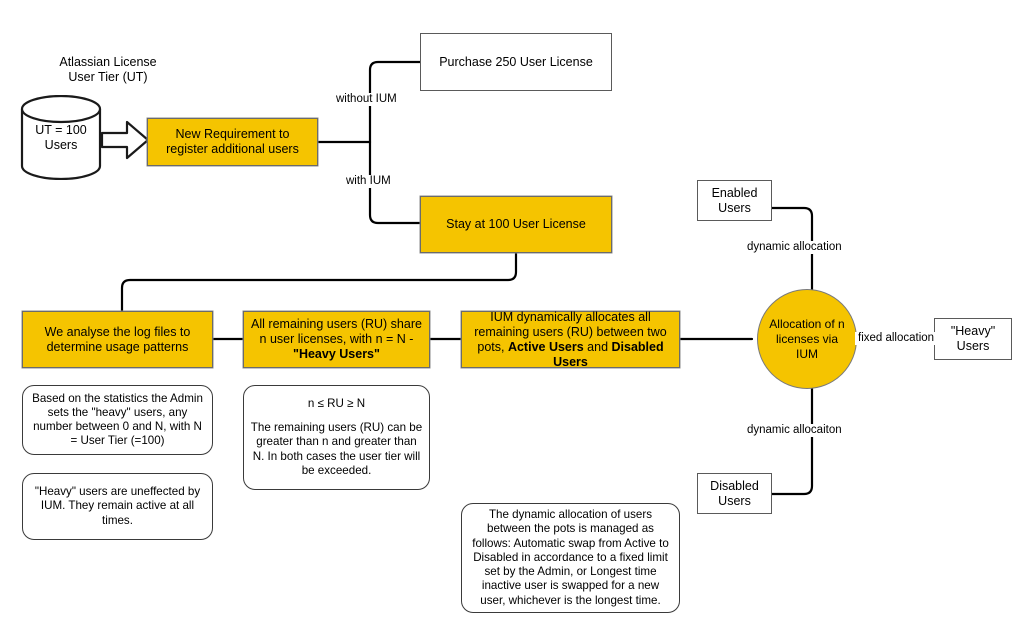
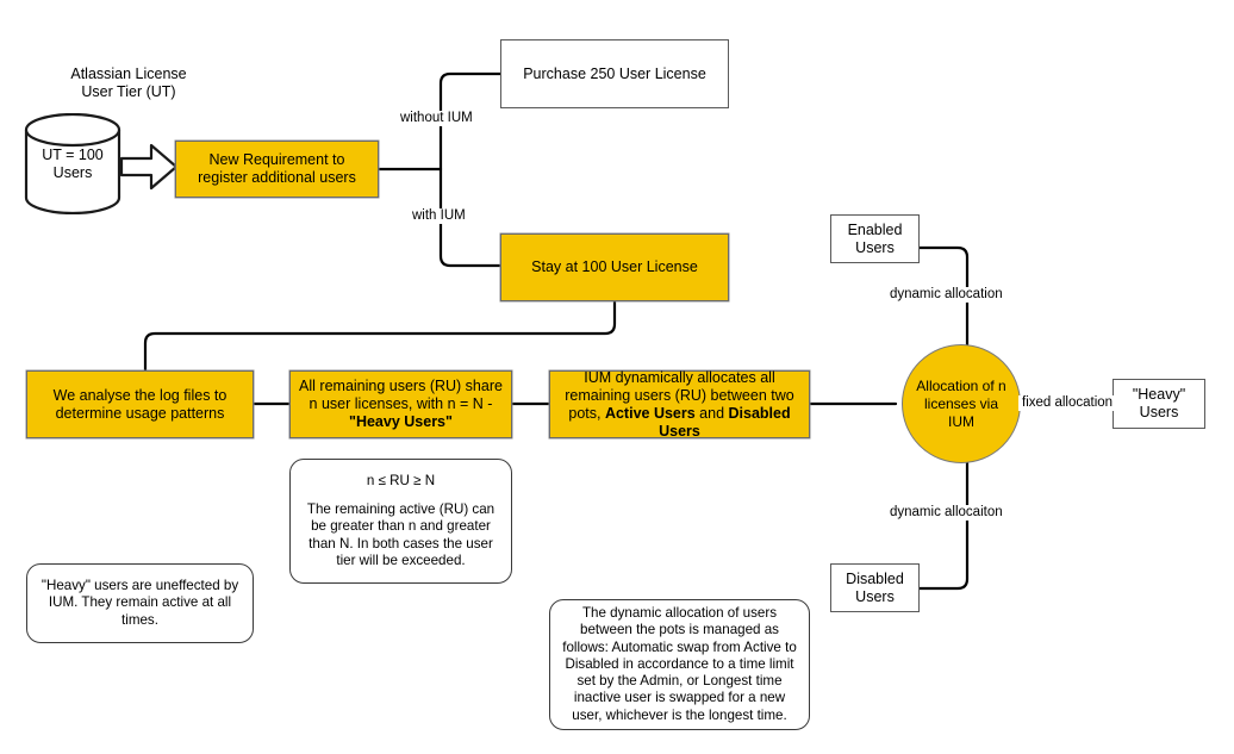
  Atlassian License
  User Tier (UT)
  UT = 100
  Users
  New Requirement to register additional users
  Purchase 250 User License
  Stay at 100 User License
  We analyse the log files to determine usage patterns
  All remaining users (RU) share n user licenses, with n = N - "Heavy Users"
  IUM dynamically allocates all remaining users (RU) between two pots, Active Users and Disabled Users
  Allocation of n licenses via IUM
  Enabled
  Users
  Disabled
  Users
  "Heavy"
  Users
  without IUM
  with IUM
  dynamic allocation
  dynamic allocaiton
  fixed allocation
- Based on the statistics the Admin sets the "heavy" users, any number between 0 and N, with N = User Tier (=100)
  "Heavy" users are uneffected by IUM. They remain active at all times.
  n ≤ RU ≥ N
- The remaining users (RU) can be greater than n and greater than N. In both cases the user tier will be exceeded.
+ The remaining active (RU) can be greater than n and greater than N. In both cases the user tier will be exceeded.
- The dynamic allocation of users between the pots is managed as follows: Automatic swap from Active to Disabled in accordance to a fixed limit set by the Admin, or Longest time inactive user is swapped for a new user, whichever is the longest time.
+ The dynamic allocation of users between the pots is managed as follows: Automatic swap from Active to Disabled in accordance to a time limit set by the Admin, or Longest time inactive user is swapped for a new user, whichever is the longest time.
